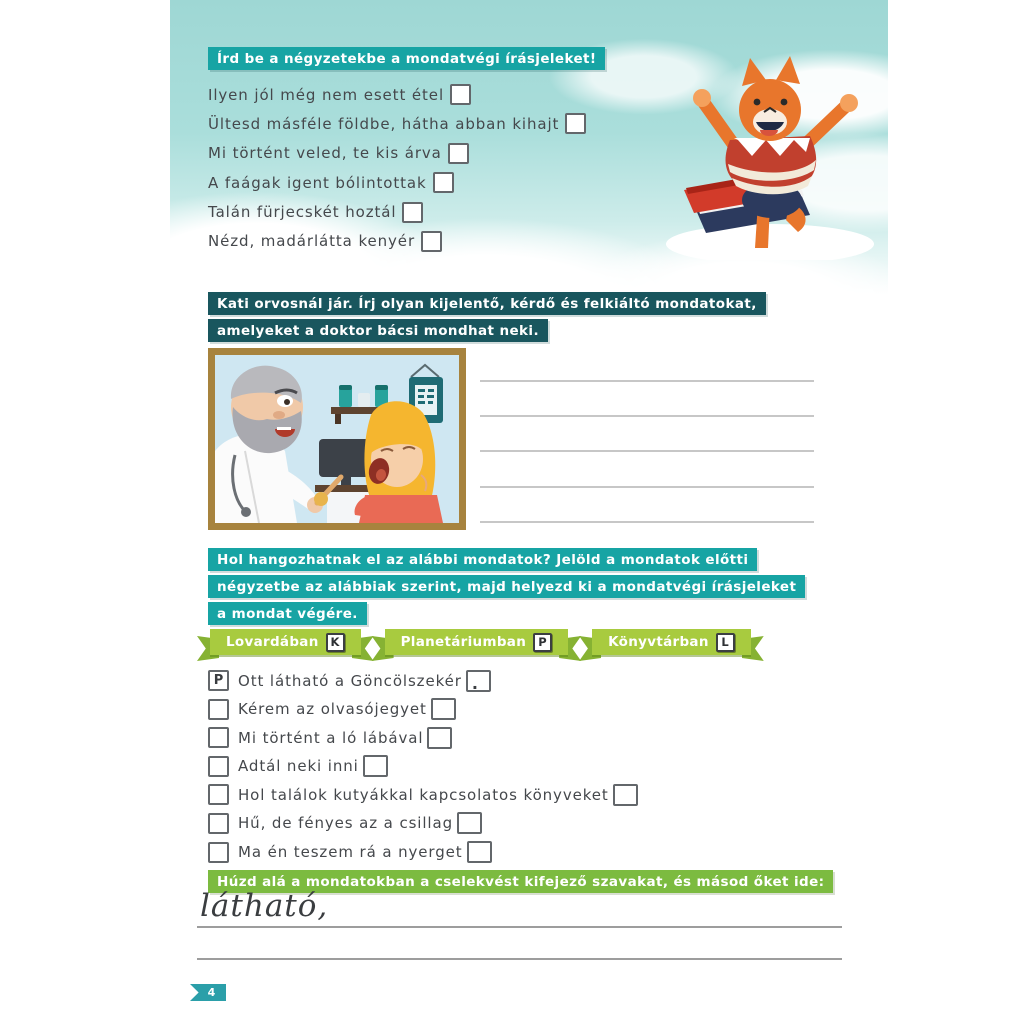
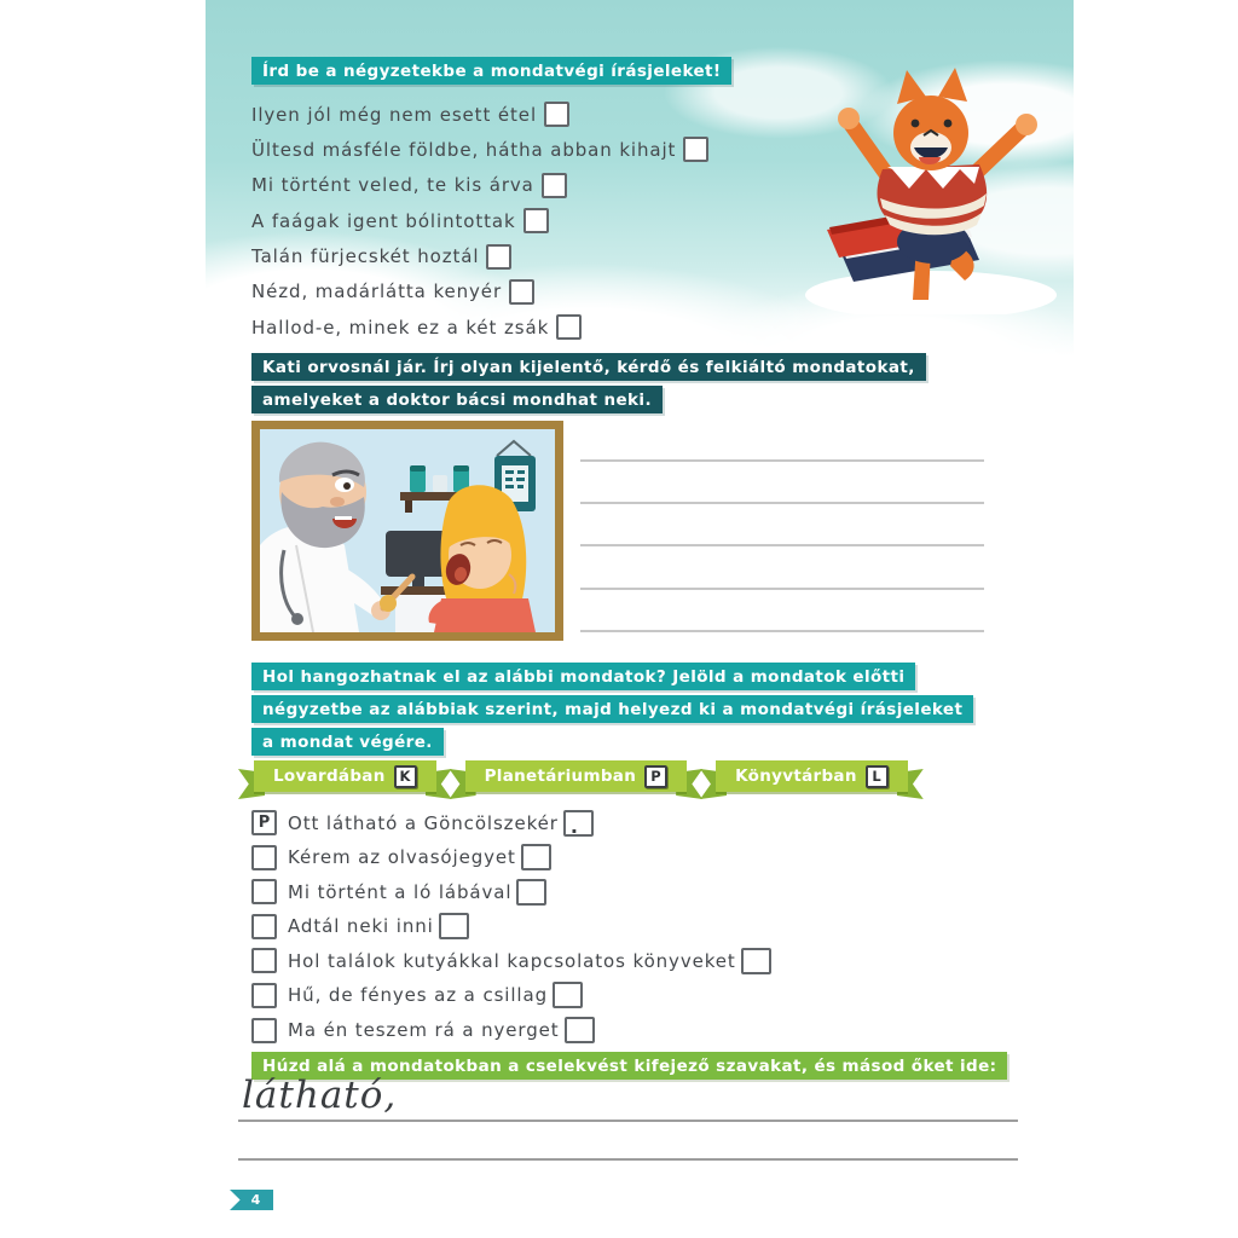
  Írd be a négyzetekbe a mondatvégi írásjeleket!
  Ilyen jól még nem esett étel
  Ültesd másféle földbe, hátha abban kihajt
  Mi történt veled, te kis árva
  A faágak igent bólintottak
  Talán fürjecskét hoztál
  Nézd, madárlátta kenyér
+ Hallod-e, minek ez a két zsák
  Kati orvosnál jár. Írj olyan kijelentő, kérdő és felkiáltó mondatokat,
  amelyeket a doktor bácsi mondhat neki.
  Hol hangozhatnak el az alábbi mondatok? Jelöld a mondatok előtti
  négyzetbe az alábbiak szerint, majd helyezd ki a mondatvégi írásjeleket
  a mondat végére.
  Lovardában
  K
  Planetáriumban
  P
  Könyvtárban
  L
  P
  Ott látható a Göncölszekér
  .
  Kérem az olvasójegyet
  Mi történt a ló lábával
  Adtál neki inni
  Hol találok kutyákkal kapcsolatos könyveket
  Hű, de fényes az a csillag
  Ma én teszem rá a nyerget
  Húzd alá a mondatokban a cselekvést kifejező szavakat, és másod őket ide:
  látható,
  4
